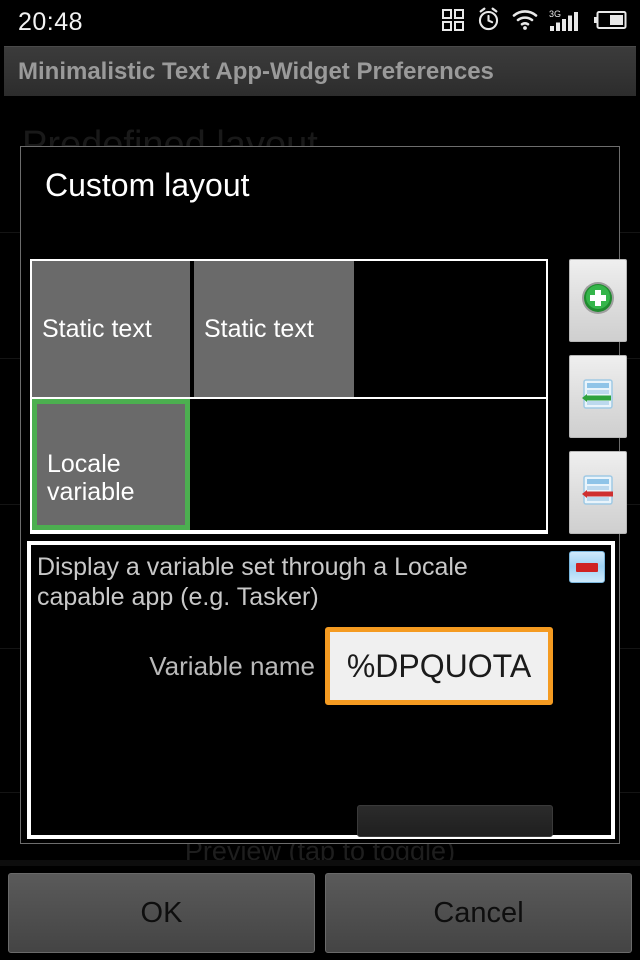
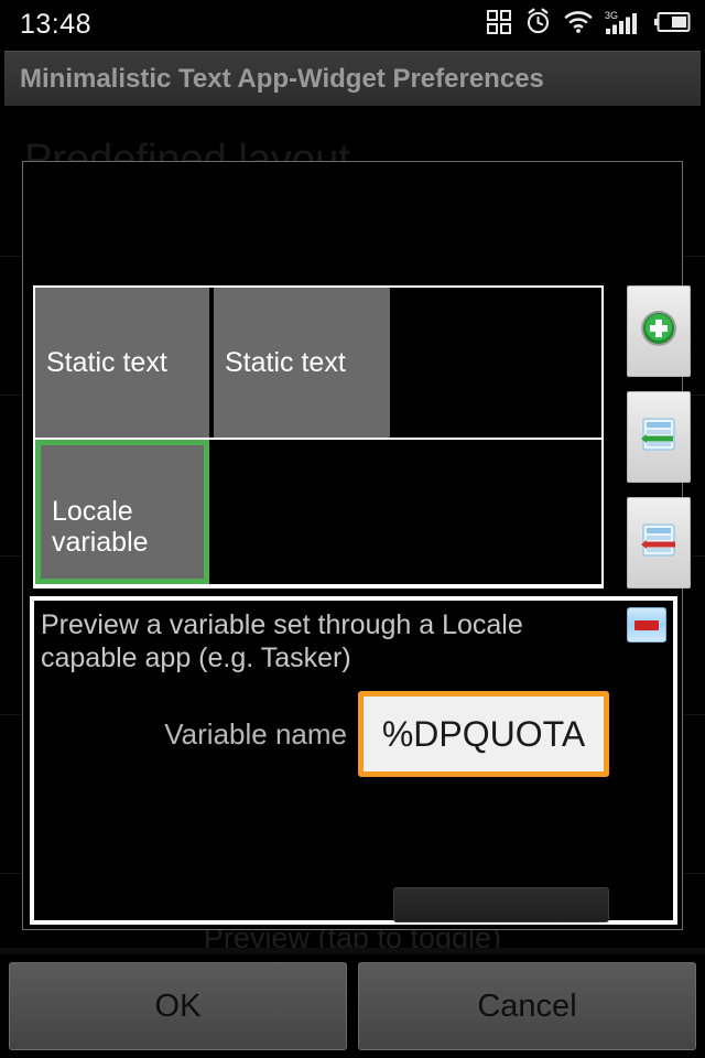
- 20:48
+ 13:48
  3G
  Minimalistic Text App-Widget Preferences
  Predefined layout
  Preview (tap to toggle)
- Custom layout
  Static text
  Static text
  Locale variable
- Display a variable set through a Locale
+ Preview a variable set through a Locale
  capable app (e.g. Tasker)
  Variable name
  %DPQUOTA
  OK
  Cancel
